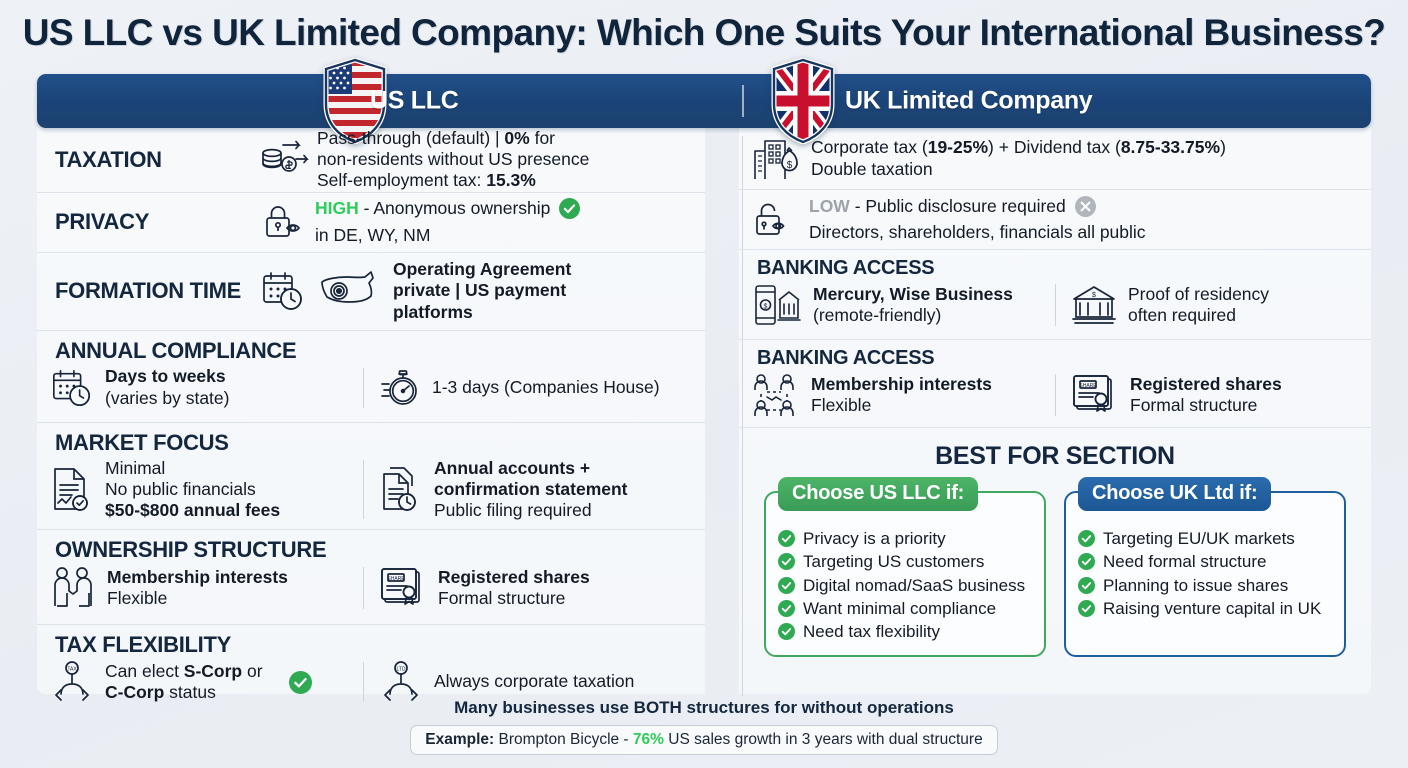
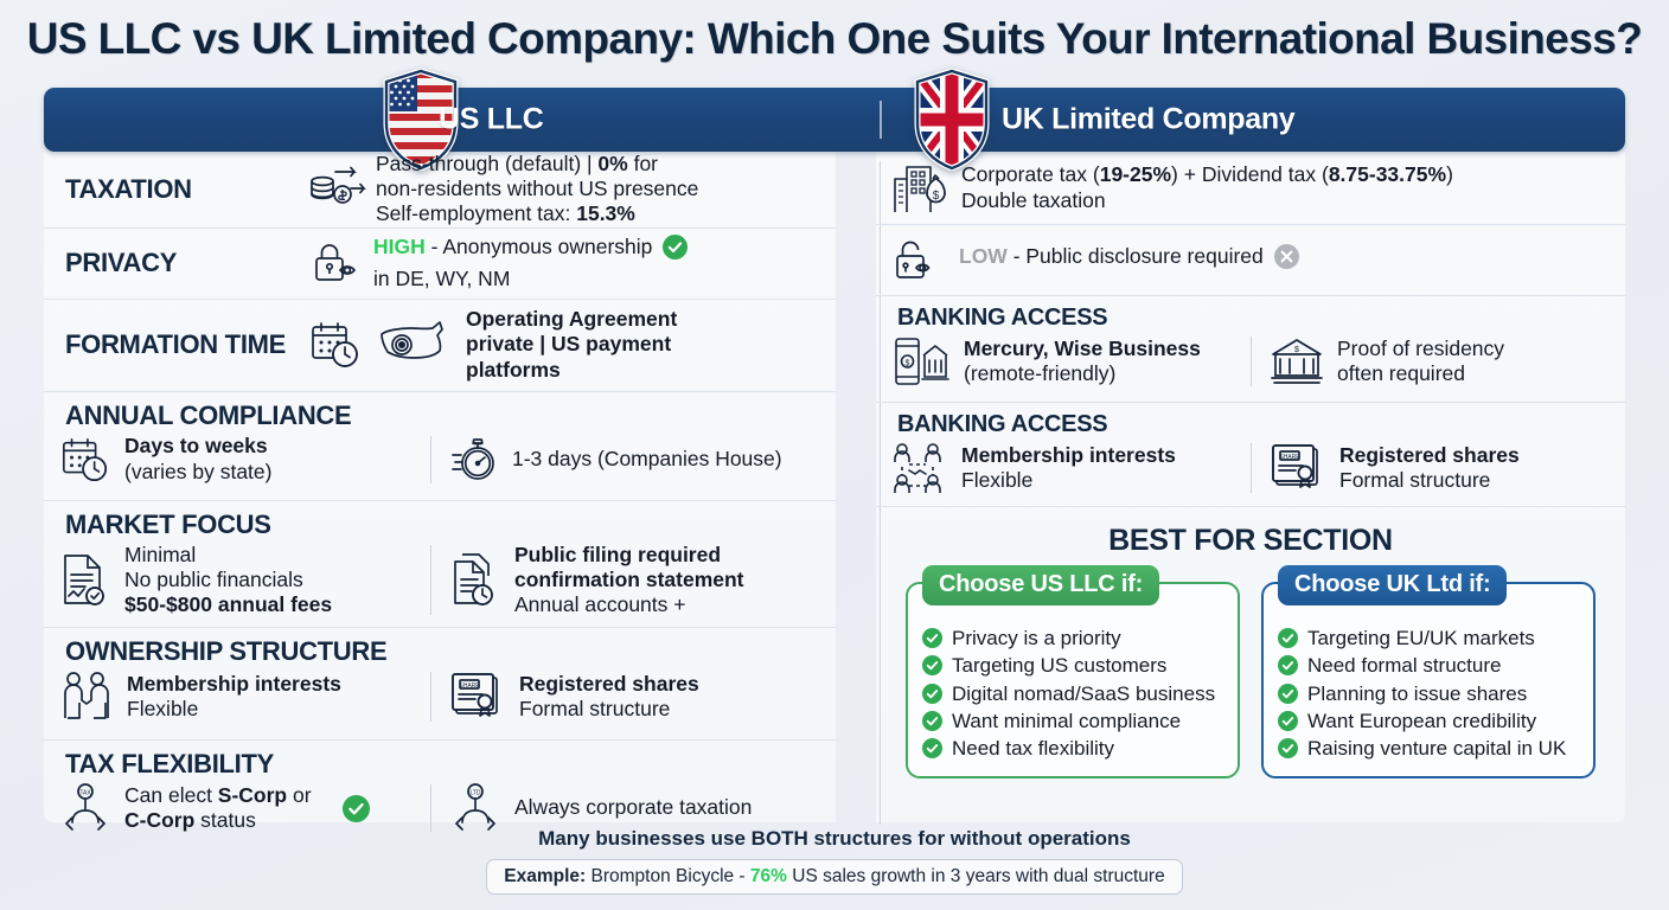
  US LLC vs UK Limited Company: Which One Suits Your International Business?
  US LLC
  UK Limited Company
  TAXATION
  Pass-through (default) | 0% for
  non-residents without US presence
  Self-employment tax: 15.3%
  PRIVACY
  HIGH - Anonymous ownership
  in DE, WY, NM
  FORMATION TIME
  Operating Agreement
  private | US payment
  platforms
  ANNUAL COMPLIANCE
  Days to weeks
  (varies by state)
  1-3 days (Companies House)
  MARKET FOCUS
  Minimal
  No public financials
  $50-$800 annual fees
- Annual accounts +
+ Public filing required
  confirmation statement
- Public filing required
+ Annual accounts +
  OWNERSHIP STRUCTURE
  Membership interests
  Flexible
  Registered shares
  Formal structure
  TAX FLEXIBILITY
  Can elect S-Corp or
  C-Corp status
  Always corporate taxation
  $
  Corporate tax (19-25%) + Dividend tax (8.75-33.75%)
  Double taxation
  LOW - Public disclosure required
- Directors, shareholders, financials all public
  BANKING ACCESS
  Mercury, Wise Business
  (remote-friendly)
  Proof of residency
  often required
  BANKING ACCESS
  Membership interests
  Flexible
  Registered shares
  Formal structure
  BEST FOR SECTION
  Choose US LLC if:
  Privacy is a priority
  Targeting US customers
  Digital nomad/SaaS business
  Want minimal compliance
  Need tax flexibility
  Choose UK Ltd if:
  Targeting EU/UK markets
  Need formal structure
  Planning to issue shares
+ Want European credibility
  Raising venture capital in UK
  Many businesses use BOTH structures for without operations
  Example: Brompton Bicycle - 76% US sales growth in 3 years with dual structure
